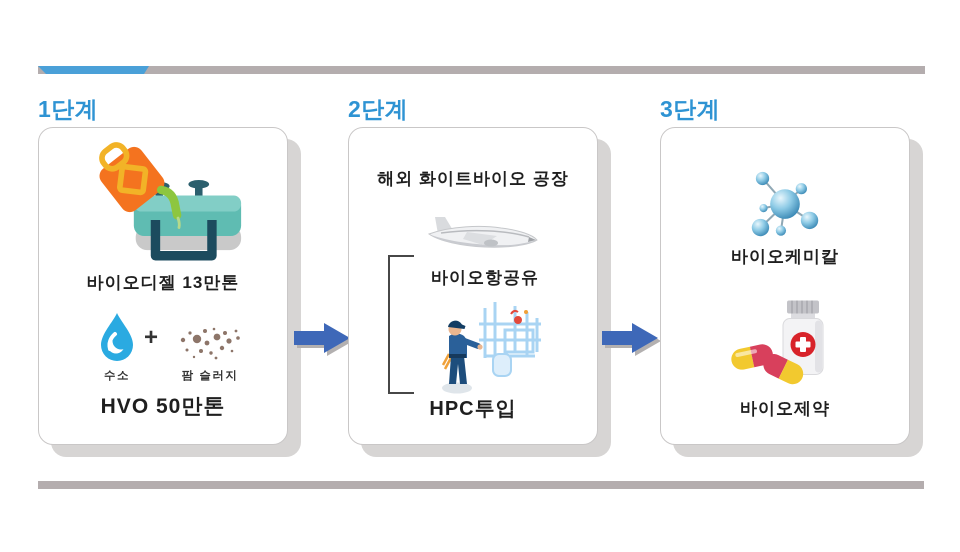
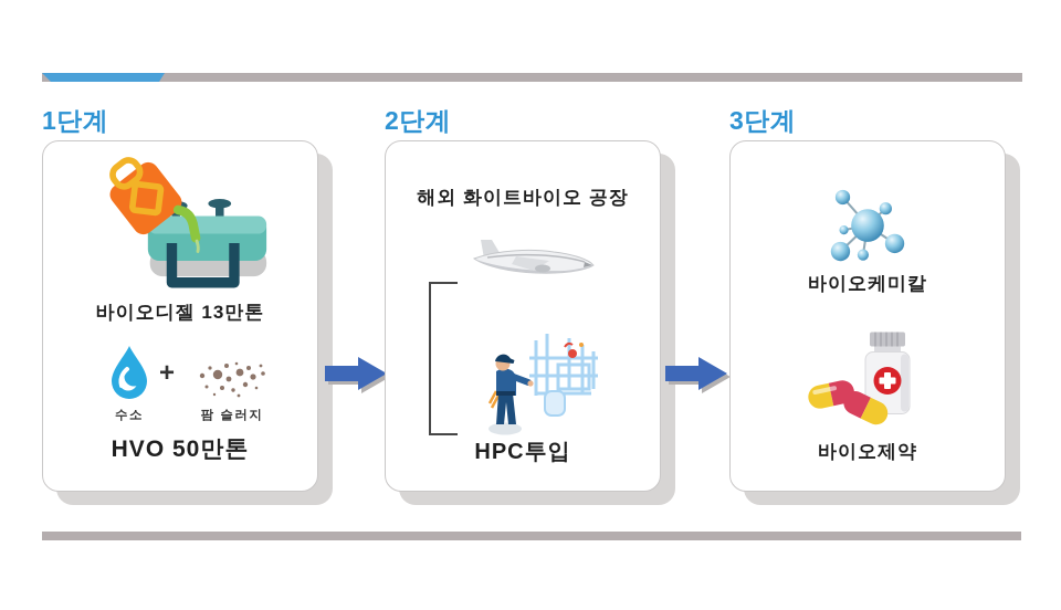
  1단계
  바이오디젤 13만톤
  수소
  +
  팜 슬러지
  HVO 50만톤
  2단계
  해외 화이트바이오 공장
- 바이오항공유
  HPC투입
  3단계
  바이오케미칼
  바이오제약
